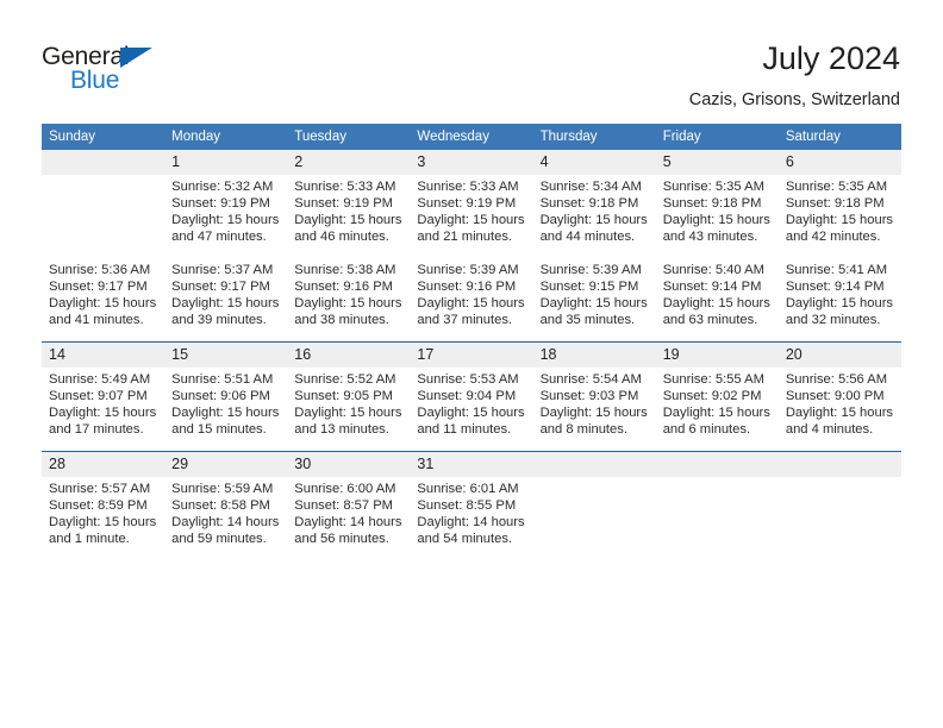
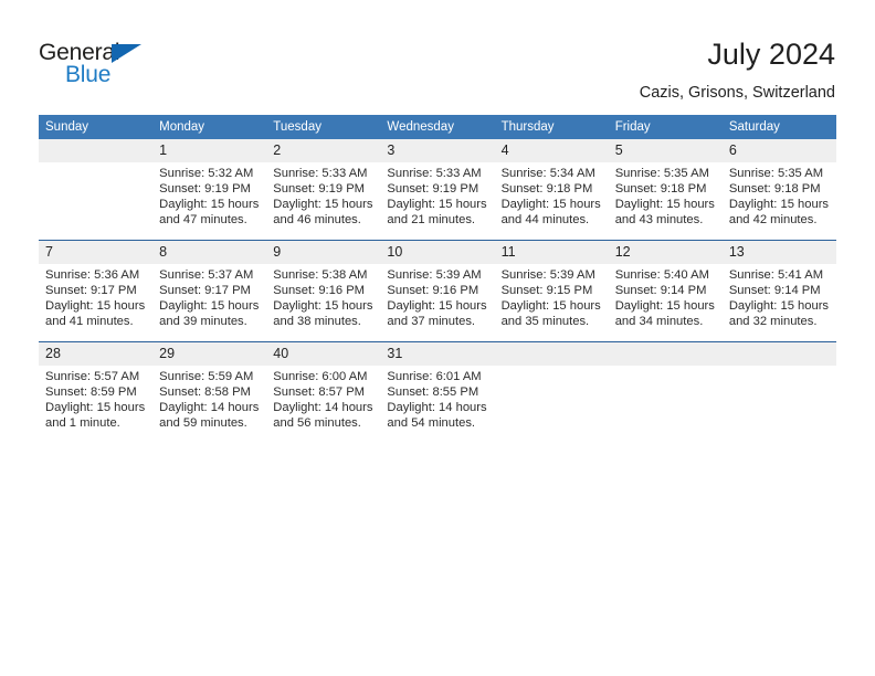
  General
  Blue
  July 2024
  Cazis, Grisons, Switzerland
  Sunday	Monday	Tuesday	Wednesday	Thursday	Friday	Saturday
  	1	2	3	4	5	6
  	Sunrise: 5:32 AMSunset: 9:19 PMDaylight: 15 hoursand 47 minutes.	Sunrise: 5:33 AMSunset: 9:19 PMDaylight: 15 hoursand 46 minutes.	Sunrise: 5:33 AMSunset: 9:19 PMDaylight: 15 hoursand 21 minutes.	Sunrise: 5:34 AMSunset: 9:18 PMDaylight: 15 hoursand 44 minutes.	Sunrise: 5:35 AMSunset: 9:18 PMDaylight: 15 hoursand 43 minutes.	Sunrise: 5:35 AMSunset: 9:18 PMDaylight: 15 hoursand 42 minutes.
+ 7	8	9	10	11	12	13
- Sunrise: 5:36 AMSunset: 9:17 PMDaylight: 15 hoursand 41 minutes.	Sunrise: 5:37 AMSunset: 9:17 PMDaylight: 15 hoursand 39 minutes.	Sunrise: 5:38 AMSunset: 9:16 PMDaylight: 15 hoursand 38 minutes.	Sunrise: 5:39 AMSunset: 9:16 PMDaylight: 15 hoursand 37 minutes.	Sunrise: 5:39 AMSunset: 9:15 PMDaylight: 15 hoursand 35 minutes.	Sunrise: 5:40 AMSunset: 9:14 PMDaylight: 15 hoursand 63 minutes.	Sunrise: 5:41 AMSunset: 9:14 PMDaylight: 15 hoursand 32 minutes.
+ Sunrise: 5:36 AMSunset: 9:17 PMDaylight: 15 hoursand 41 minutes.	Sunrise: 5:37 AMSunset: 9:17 PMDaylight: 15 hoursand 39 minutes.	Sunrise: 5:38 AMSunset: 9:16 PMDaylight: 15 hoursand 38 minutes.	Sunrise: 5:39 AMSunset: 9:16 PMDaylight: 15 hoursand 37 minutes.	Sunrise: 5:39 AMSunset: 9:15 PMDaylight: 15 hoursand 35 minutes.	Sunrise: 5:40 AMSunset: 9:14 PMDaylight: 15 hoursand 34 minutes.	Sunrise: 5:41 AMSunset: 9:14 PMDaylight: 15 hoursand 32 minutes.
- 14	15	16	17	18	19	20
- Sunrise: 5:49 AMSunset: 9:07 PMDaylight: 15 hoursand 17 minutes.	Sunrise: 5:51 AMSunset: 9:06 PMDaylight: 15 hoursand 15 minutes.	Sunrise: 5:52 AMSunset: 9:05 PMDaylight: 15 hoursand 13 minutes.	Sunrise: 5:53 AMSunset: 9:04 PMDaylight: 15 hoursand 11 minutes.	Sunrise: 5:54 AMSunset: 9:03 PMDaylight: 15 hoursand 8 minutes.	Sunrise: 5:55 AMSunset: 9:02 PMDaylight: 15 hoursand 6 minutes.	Sunrise: 5:56 AMSunset: 9:00 PMDaylight: 15 hoursand 4 minutes.
- 28	29	30	31
+ 28	29	40	31
  Sunrise: 5:57 AMSunset: 8:59 PMDaylight: 15 hoursand 1 minute.	Sunrise: 5:59 AMSunset: 8:58 PMDaylight: 14 hoursand 59 minutes.	Sunrise: 6:00 AMSunset: 8:57 PMDaylight: 14 hoursand 56 minutes.	Sunrise: 6:01 AMSunset: 8:55 PMDaylight: 14 hoursand 54 minutes.
